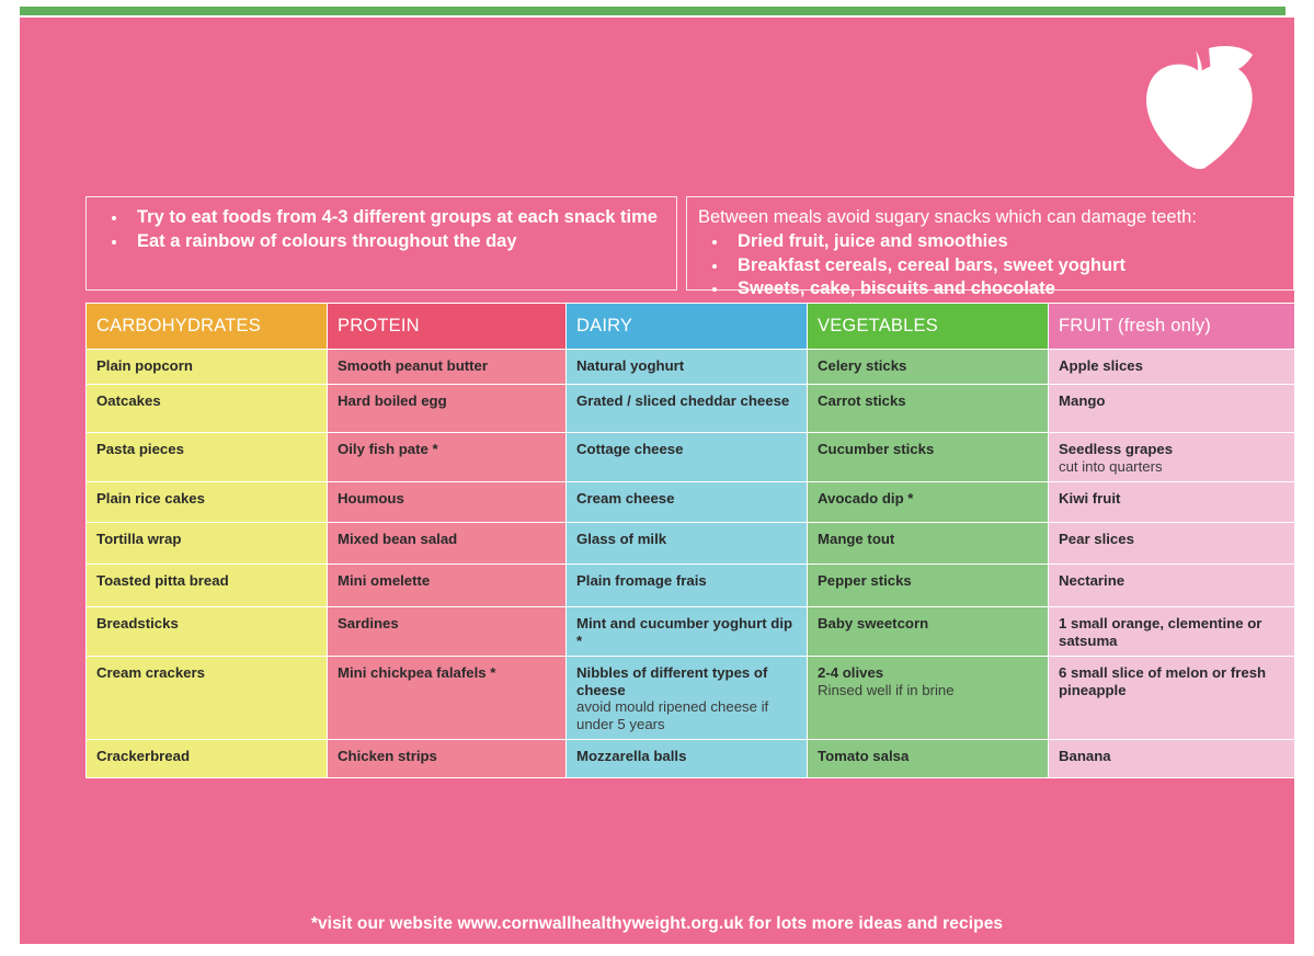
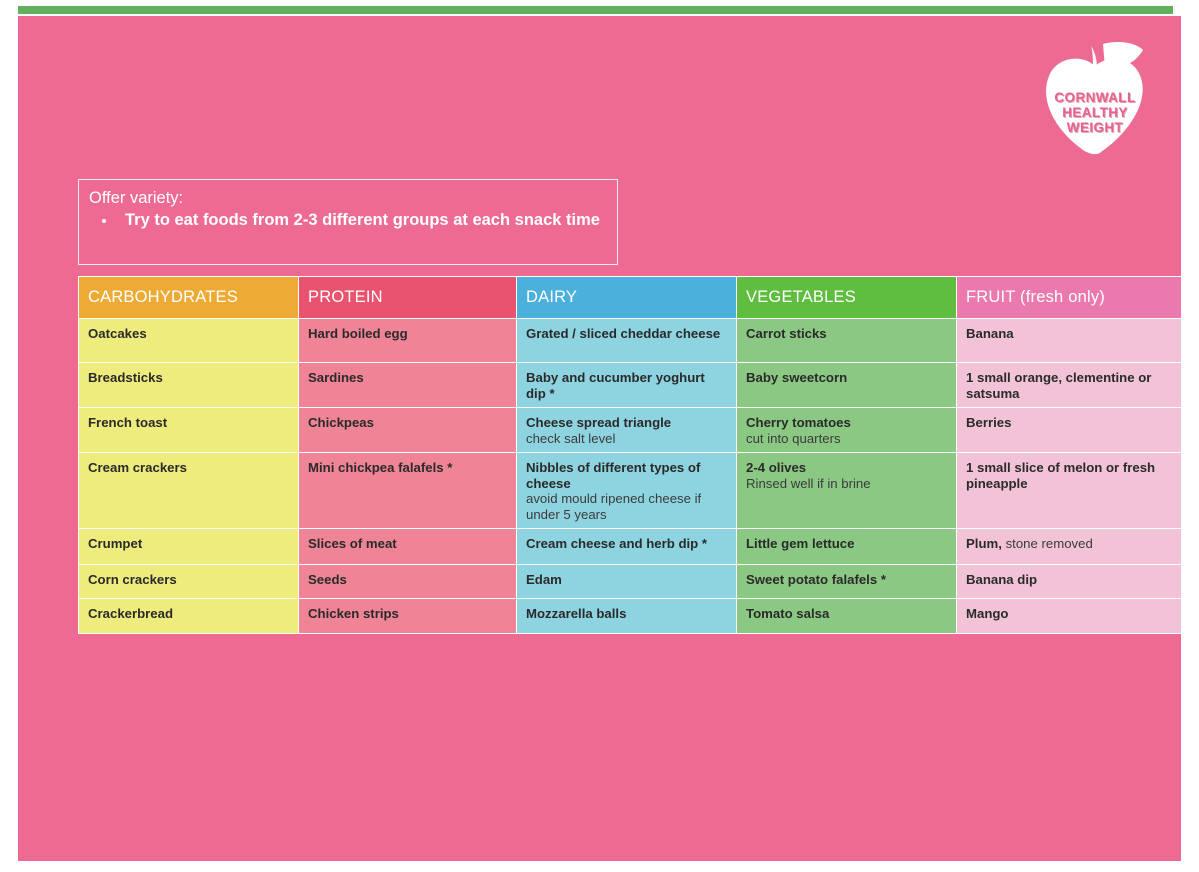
+ CORNWALL
+ HEALTHY
+ WEIGHT
+ Offer variety:
- Try to eat foods from 4-3 different groups at each snack time
+ Try to eat foods from 2-3 different groups at each snack time
- Eat a rainbow of colours throughout the day
- Between meals avoid sugary snacks which can damage teeth:
- Dried fruit, juice and smoothies
- Breakfast cereals, cereal bars, sweet yoghurt
- Sweets, cake, biscuits and chocolate
  CARBOHYDRATES	PROTEIN	DAIRY	VEGETABLES	FRUIT (fresh only)
- Plain popcorn	Smooth peanut butter	Natural yoghurt	Celery sticks	Apple slices
- Oatcakes	Hard boiled egg	Grated / sliced cheddar cheese	Carrot sticks	Mango
+ Oatcakes	Hard boiled egg	Grated / sliced cheddar cheese	Carrot sticks	Banana
- Pasta pieces	Oily fish pate *	Cottage cheese	Cucumber sticks	Seedless grapescut into quarters
- Plain rice cakes	Houmous	Cream cheese	Avocado dip *	Kiwi fruit
- Tortilla wrap	Mixed bean salad	Glass of milk	Mange tout	Pear slices
- Toasted pitta bread	Mini omelette	Plain fromage frais	Pepper sticks	Nectarine
- Breadsticks	Sardines	Mint and cucumber yoghurt dip *	Baby sweetcorn	1 small orange, clementine or satsuma
+ Breadsticks	Sardines	Baby and cucumber yoghurt dip *	Baby sweetcorn	1 small orange, clementine or satsuma
+ French toast	Chickpeas	Cheese spread trianglecheck salt level	Cherry tomatoescut into quarters	Berries
- Cream crackers	Mini chickpea falafels *	Nibbles of different types of cheeseavoid mould ripened cheese if under 5 years	2-4 olivesRinsed well if in brine	6 small slice of melon or fresh pineapple
+ Cream crackers	Mini chickpea falafels *	Nibbles of different types of cheeseavoid mould ripened cheese if under 5 years	2-4 olivesRinsed well if in brine	1 small slice of melon or fresh pineapple
+ Crumpet	Slices of meat	Cream cheese and herb dip *	Little gem lettuce	Plum, stone removed
+ Corn crackers	Seeds	Edam	Sweet potato falafels *	Banana dip
- Crackerbread	Chicken strips	Mozzarella balls	Tomato salsa	Banana
+ Crackerbread	Chicken strips	Mozzarella balls	Tomato salsa	Mango
- *visit our website www.cornwallhealthyweight.org.uk for lots more ideas and recipes
